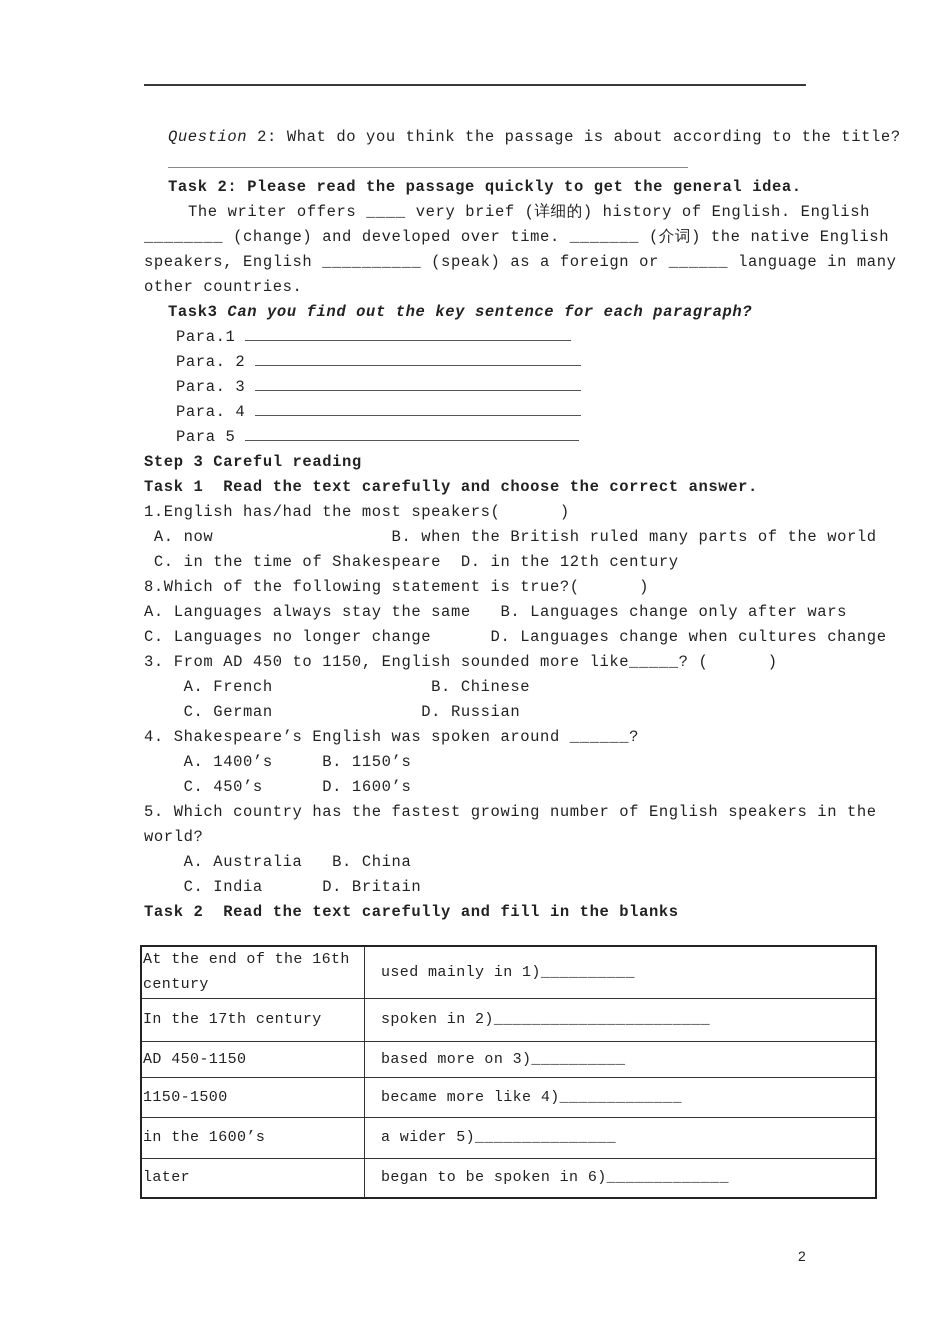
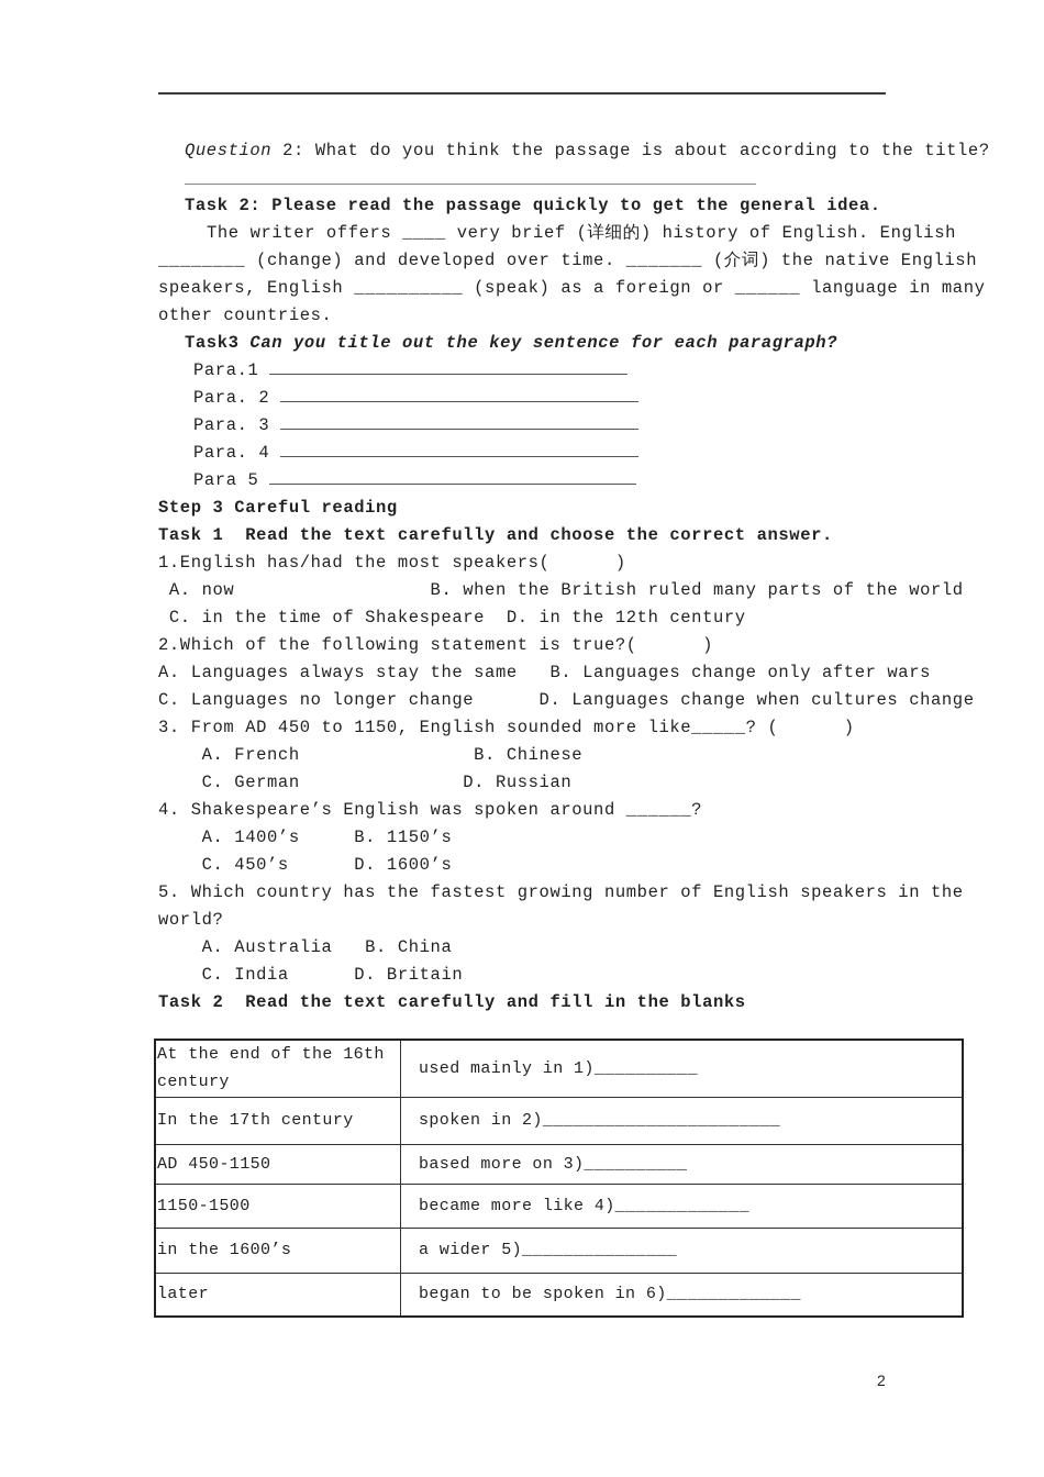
  Question 2: What do you think the passage is about according to the title?
  Task 2: Please read the passage quickly to get the general idea.
  The writer offers ____ very brief (详细的) history of English. English
  ________ (change) and developed over time. _______ (介词) the native English
  speakers, English __________ (speak) as a foreign or ______ language in many
  other countries.
- Task3 Can you find out the key sentence for each paragraph?
+ Task3 Can you title out the key sentence for each paragraph?
  Para.1
  Para. 2
  Para. 3
  Para. 4
  Para 5
  Step 3 Careful reading
  Task 1 Read the text carefully and choose the correct answer.
  1.English has/had the most speakers( )
  A. now B. when the British ruled many parts of the world
  C. in the time of Shakespeare D. in the 12th century
- 8.Which of the following statement is true?( )
+ 2.Which of the following statement is true?( )
  A. Languages always stay the same B. Languages change only after wars
  C. Languages no longer change D. Languages change when cultures change
  3. From AD 450 to 1150, English sounded more like_____? ( )
  A. French B. Chinese
  C. German D. Russian
  4. Shakespeare’s English was spoken around ______?
  A. 1400’s B. 1150’s
  C. 450’s D. 1600’s
  5. Which country has the fastest growing number of English speakers in the
  world?
  A. Australia B. China
  C. India D. Britain
  Task 2 Read the text carefully and fill in the blanks
  At the end of the 16th century	used mainly in 1)__________
  In the 17th century	spoken in 2)_______________________
  AD 450-1150	based more on 3)__________
  1150-1500	became more like 4)_____________
  in the 1600’s	a wider 5)_______________
  later	began to be spoken in 6)_____________
  2
